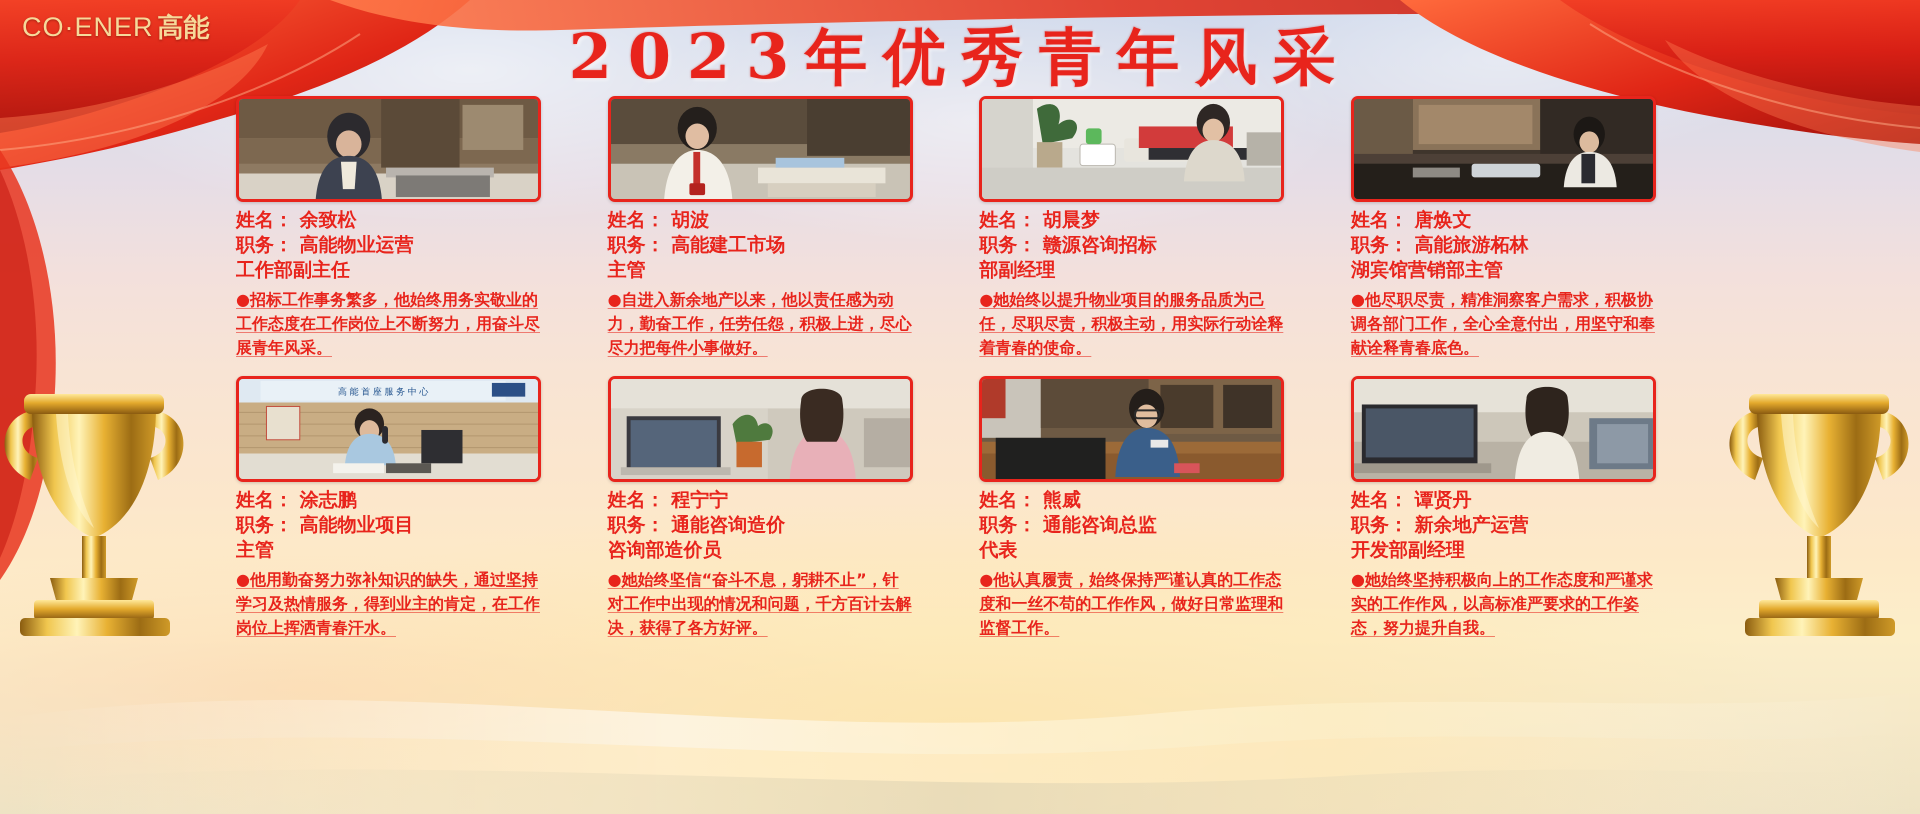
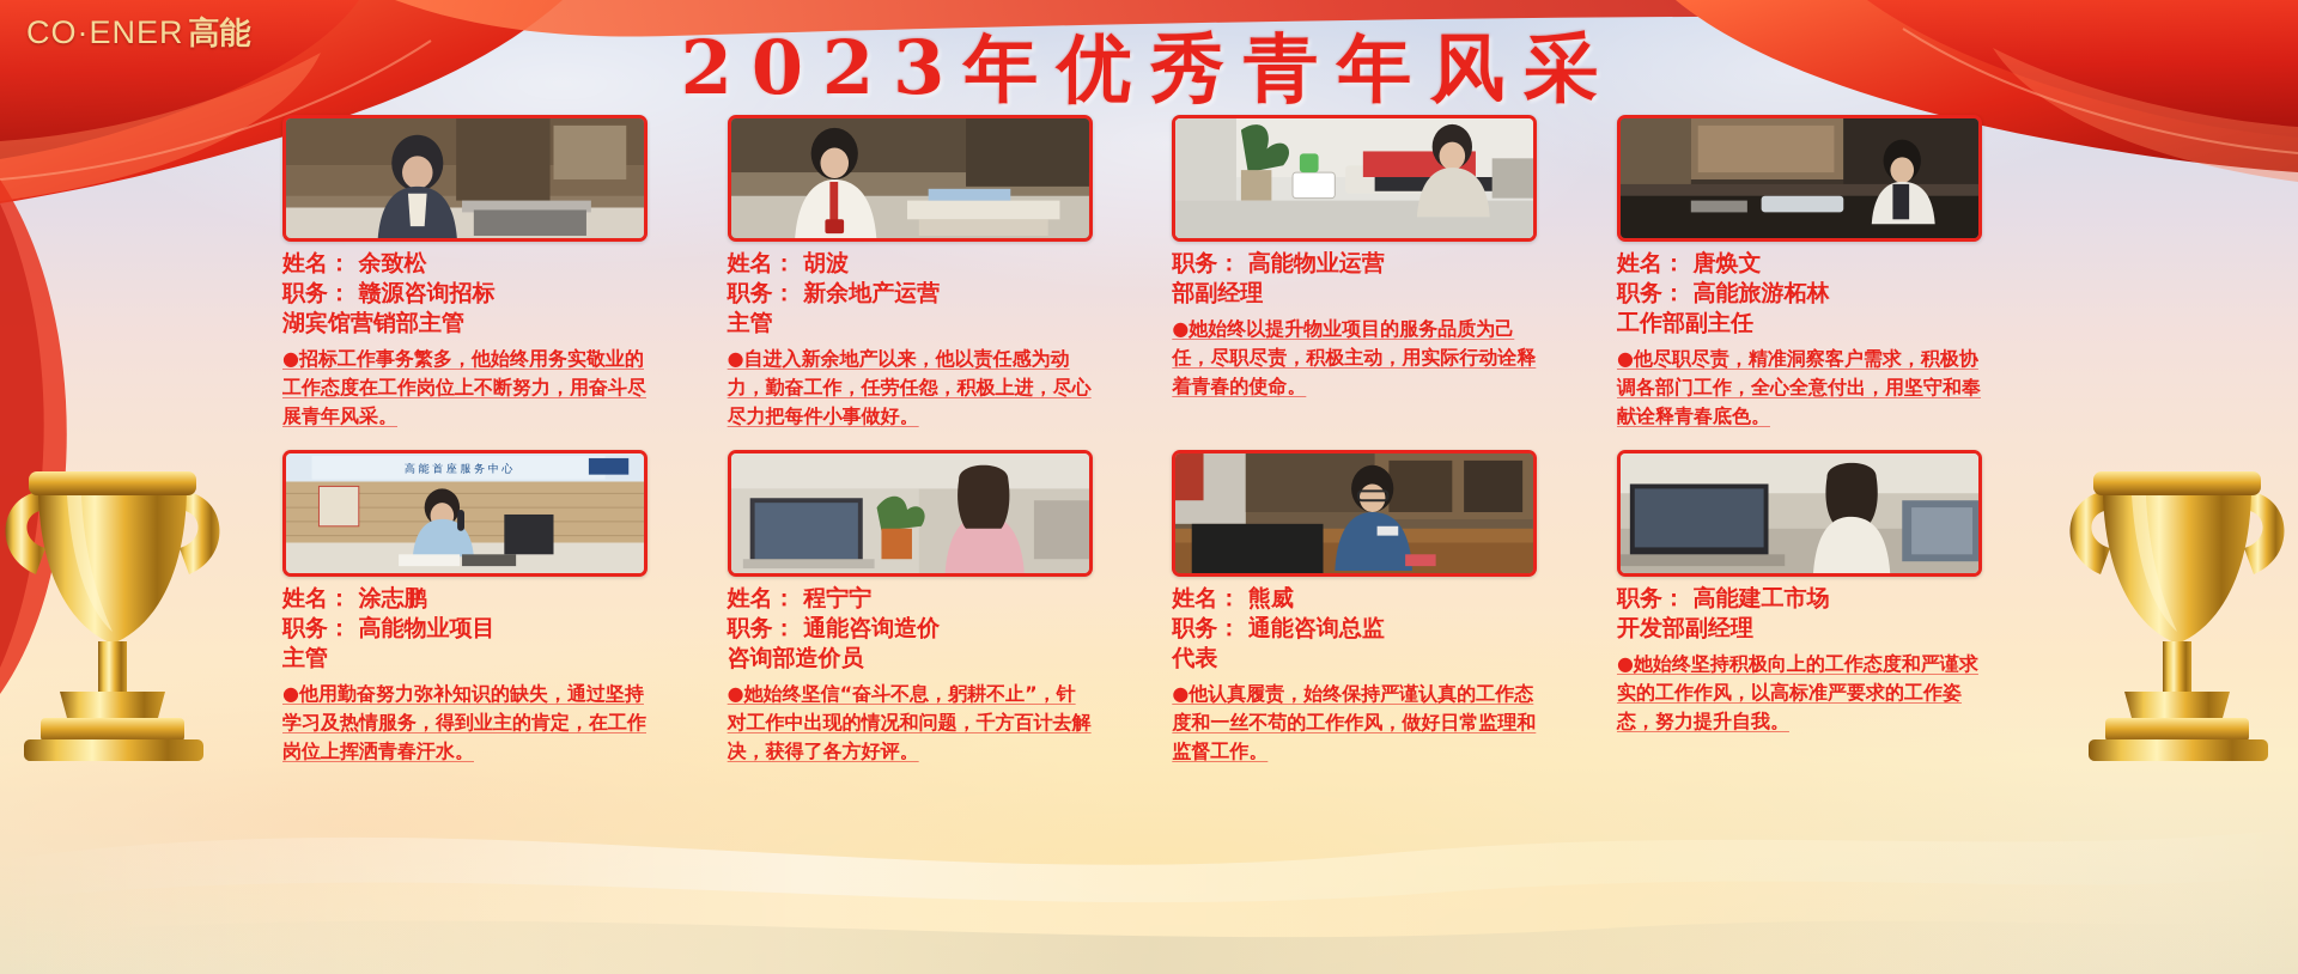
  CO·ENER
  高能
  2023年优秀青年风采
  姓名： 余致松
- 职务： 高能物业运营
+ 职务： 赣源咨询招标
- 工作部副主任
+ 湖宾馆营销部主管
  ●招标工作事务繁多，他始终用务实敬业的工作态度在工作岗位上不断努力，用奋斗尽展青年风采。
  姓名： 胡波
- 职务： 高能建工市场
+ 职务： 新余地产运营
  主管
  ●自进入新余地产以来，他以责任感为动力，勤奋工作，任劳任怨，积极上进，尽心尽力把每件小事做好。
- 姓名： 胡晨梦
- 职务： 赣源咨询招标
+ 职务： 高能物业运营
  部副经理
  ●她始终以提升物业项目的服务品质为己任，尽职尽责，积极主动，用实际行动诠释着青春的使命。
  姓名： 唐焕文
  职务： 高能旅游柘林
- 湖宾馆营销部主管
+ 工作部副主任
  ●他尽职尽责，精准洞察客户需求，积极协调各部门工作，全心全意付出，用坚守和奉献诠释青春底色。
  高 能 首 座 服 务 中 心
  姓名： 涂志鹏
  职务： 高能物业项目
  主管
  ●他用勤奋努力弥补知识的缺失，通过坚持学习及热情服务，得到业主的肯定，在工作岗位上挥洒青春汗水。
  姓名： 程宁宁
  职务： 通能咨询造价
  咨询部造价员
  ●她始终坚信“奋斗不息，躬耕不止”，针对工作中出现的情况和问题，千方百计去解决，获得了各方好评。
  姓名： 熊威
  职务： 通能咨询总监
  代表
  ●他认真履责，始终保持严谨认真的工作态度和一丝不苟的工作作风，做好日常监理和监督工作。
- 姓名： 谭贤丹
- 职务： 新余地产运营
+ 职务： 高能建工市场
  开发部副经理
  ●她始终坚持积极向上的工作态度和严谨求实的工作作风，以高标准严要求的工作姿态，努力提升自我。
